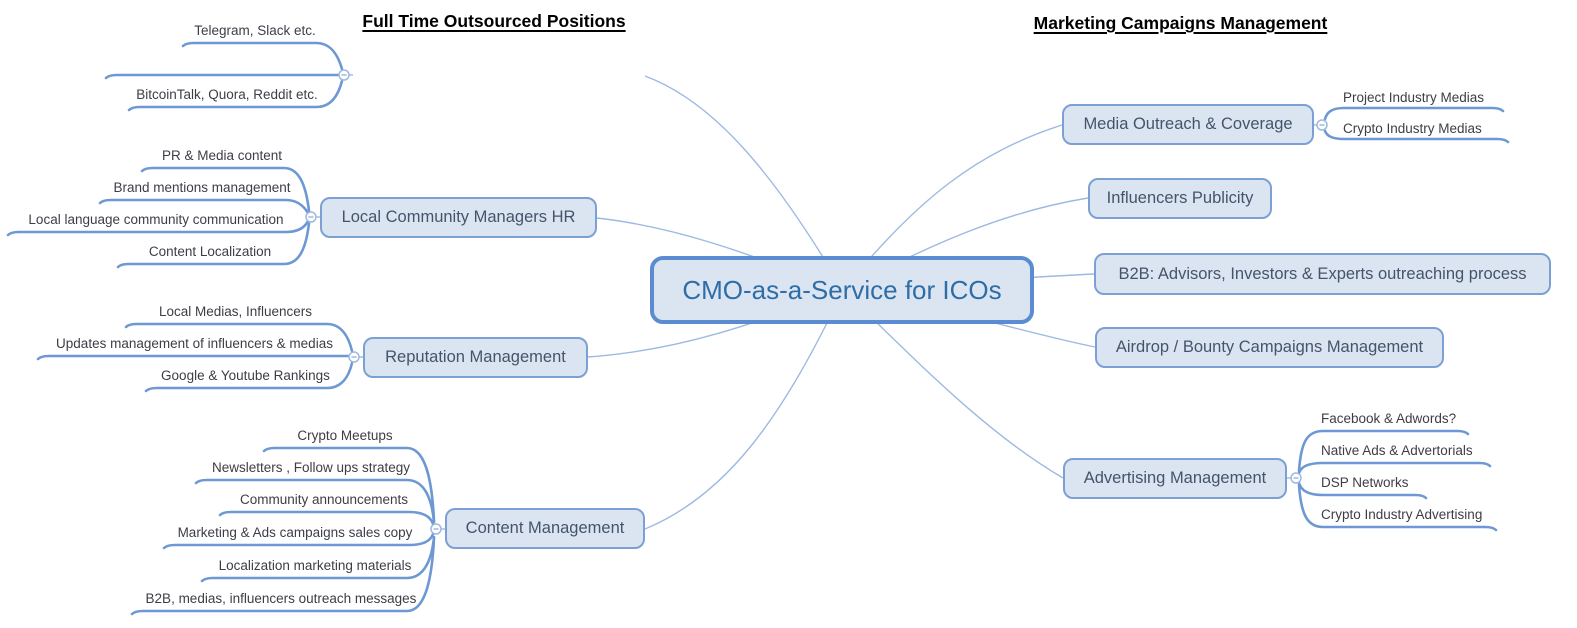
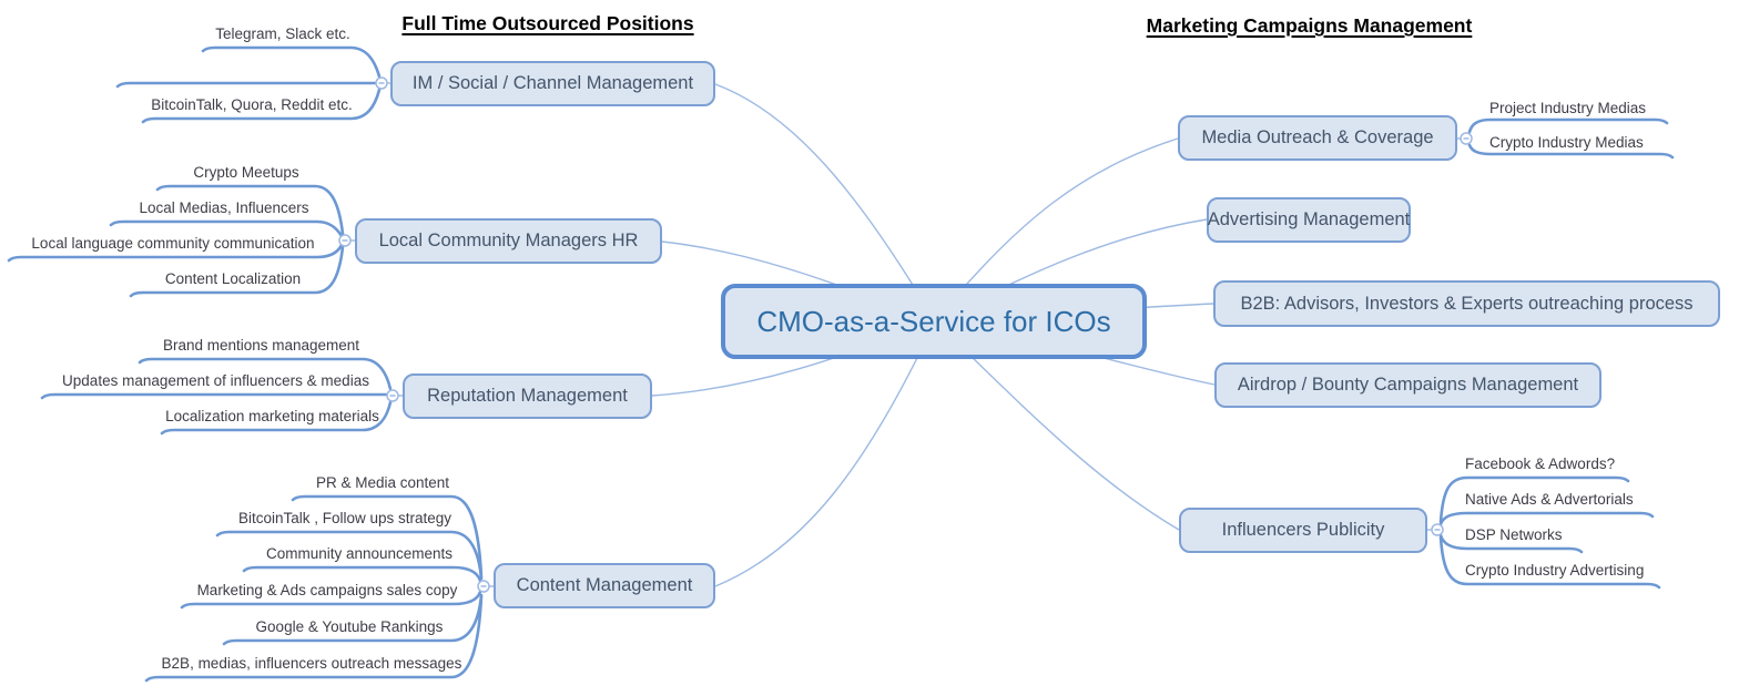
  Full Time Outsourced Positions
  Marketing Campaigns Management
  CMO-as-a-Service for ICOs
+ IM / Social / Channel Management
  Local Community Managers HR
  Reputation Management
  Content Management
  Media Outreach & Coverage
- Influencers Publicity
+ Advertising Management
  B2B: Advisors, Investors & Experts outreaching process
  Airdrop / Bounty Campaigns Management
- Advertising Management
+ Influencers Publicity
  Telegram, Slack etc.
  BitcoinTalk, Quora, Reddit etc.
- PR & Media content
+ Crypto Meetups
- Brand mentions management
+ Local Medias, Influencers
  Local language community communication
  Content Localization
- Local Medias, Influencers
+ Brand mentions management
  Updates management of influencers & medias
- Google & Youtube Rankings
+ Localization marketing materials
- Crypto Meetups
+ PR & Media content
- Newsletters , Follow ups strategy
+ BitcoinTalk , Follow ups strategy
  Community announcements
  Marketing & Ads campaigns sales copy
- Localization marketing materials
+ Google & Youtube Rankings
  B2B, medias, influencers outreach messages
  Project Industry Medias
  Crypto Industry Medias
  Facebook & Adwords?
  Native Ads & Advertorials
  DSP Networks
  Crypto Industry Advertising
